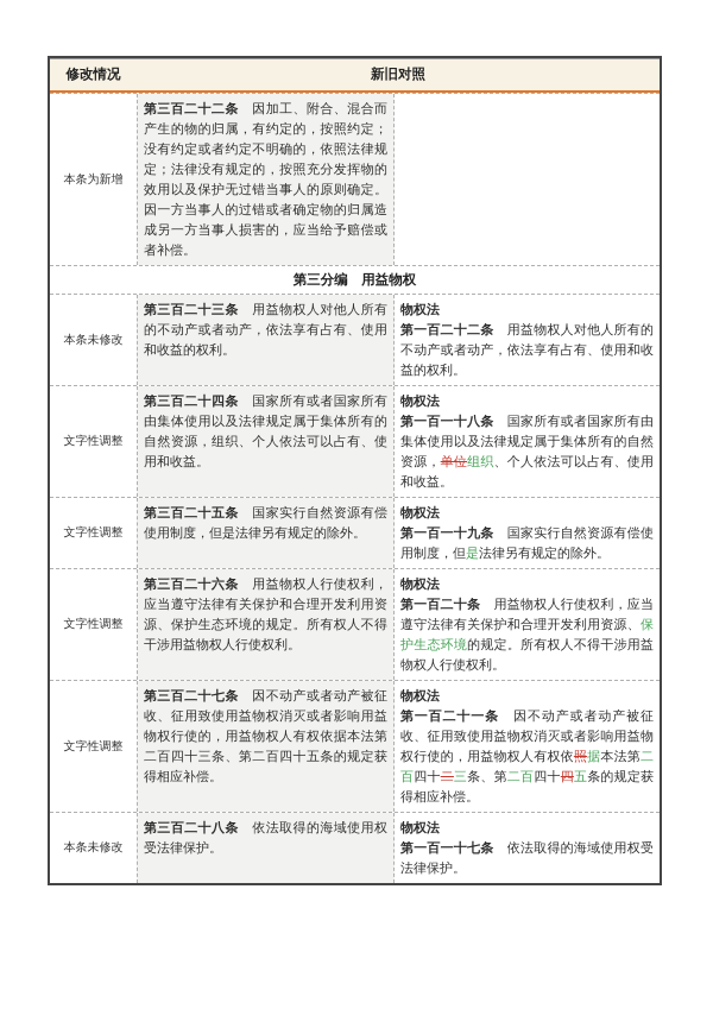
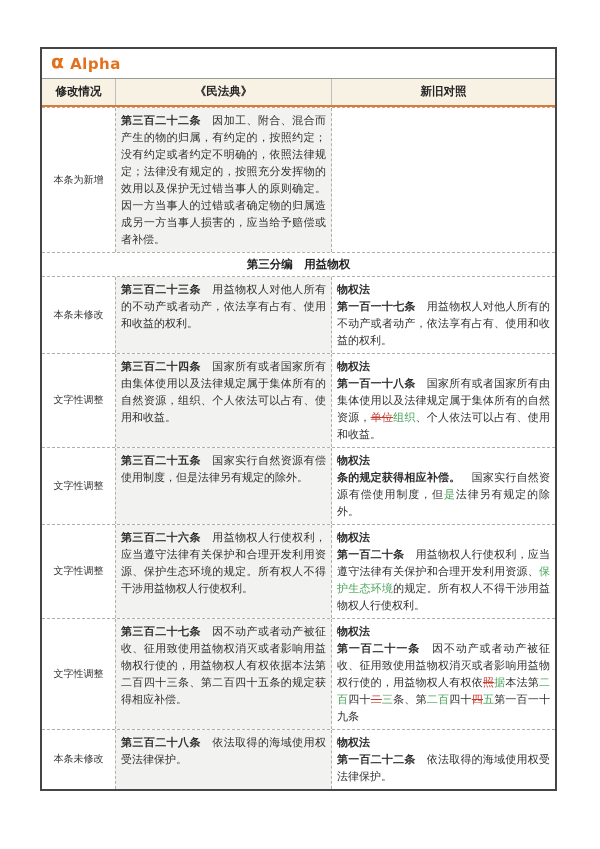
+ α
+ Alpha
  修改情况
+ 《民法典》
  新旧对照
  本条为新增
  第三百二十二条 因加工、附合、混合而产生的物的归属，有约定的，按照约定；没有约定或者约定不明确的，依照法律规定；法律没有规定的，按照充分发挥物的效用以及保护无过错当事人的原则确定。因一方当事人的过错或者确定物的归属造成另一方当事人损害的，应当给予赔偿或者补偿。
  第三分编 用益物权
  本条未修改
  第三百二十三条 用益物权人对他人所有的不动产或者动产，依法享有占有、使用和收益的权利。
  物权法
- 第一百二十二条 用益物权人对他人所有的不动产或者动产，依法享有占有、使用和收益的权利。
+ 第一百一十七条 用益物权人对他人所有的不动产或者动产，依法享有占有、使用和收益的权利。
  文字性调整
  第三百二十四条 国家所有或者国家所有由集体使用以及法律规定属于集体所有的自然资源，组织、个人依法可以占有、使用和收益。
  物权法
  第一百一十八条 国家所有或者国家所有由集体使用以及法律规定属于集体所有的自然资源，单位组织、个人依法可以占有、使用和收益。
  文字性调整
  第三百二十五条 国家实行自然资源有偿使用制度，但是法律另有规定的除外。
  物权法
- 第一百一十九条 国家实行自然资源有偿使用制度，但是法律另有规定的除外。
+ 条的规定获得相应补偿。 国家实行自然资源有偿使用制度，但是法律另有规定的除外。
  文字性调整
  第三百二十六条 用益物权人行使权利，应当遵守法律有关保护和合理开发利用资源、保护生态环境的规定。所有权人不得干涉用益物权人行使权利。
  物权法
  第一百二十条 用益物权人行使权利，应当遵守法律有关保护和合理开发利用资源、保护生态环境的规定。所有权人不得干涉用益物权人行使权利。
  文字性调整
  第三百二十七条 因不动产或者动产被征收、征用致使用益物权消灭或者影响用益物权行使的，用益物权人有权依据本法第二百四十三条、第二百四十五条的规定获得相应补偿。
  物权法
- 第一百二十一条 因不动产或者动产被征收、征用致使用益物权消灭或者影响用益物权行使的，用益物权人有权依照据本法第二百四十二三条、第二百四十四五条的规定获得相应补偿。
+ 第一百二十一条 因不动产或者动产被征收、征用致使用益物权消灭或者影响用益物权行使的，用益物权人有权依照据本法第二百四十二三条、第二百四十四五第一百一十九条
  本条未修改
  第三百二十八条 依法取得的海域使用权受法律保护。
  物权法
- 第一百一十七条 依法取得的海域使用权受法律保护。
+ 第一百二十二条 依法取得的海域使用权受法律保护。
